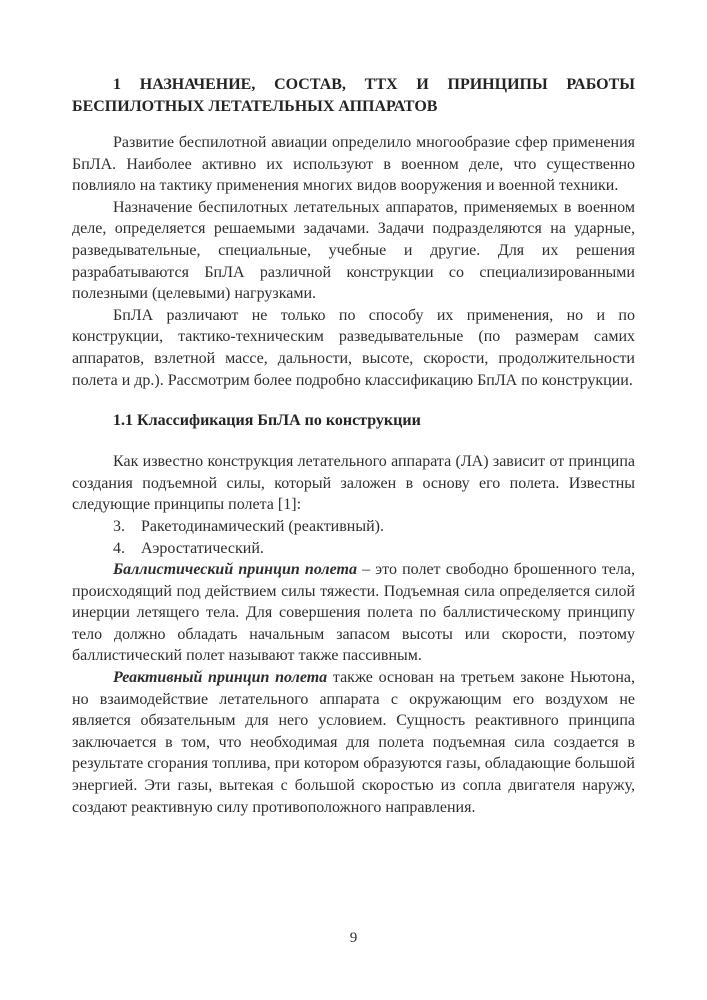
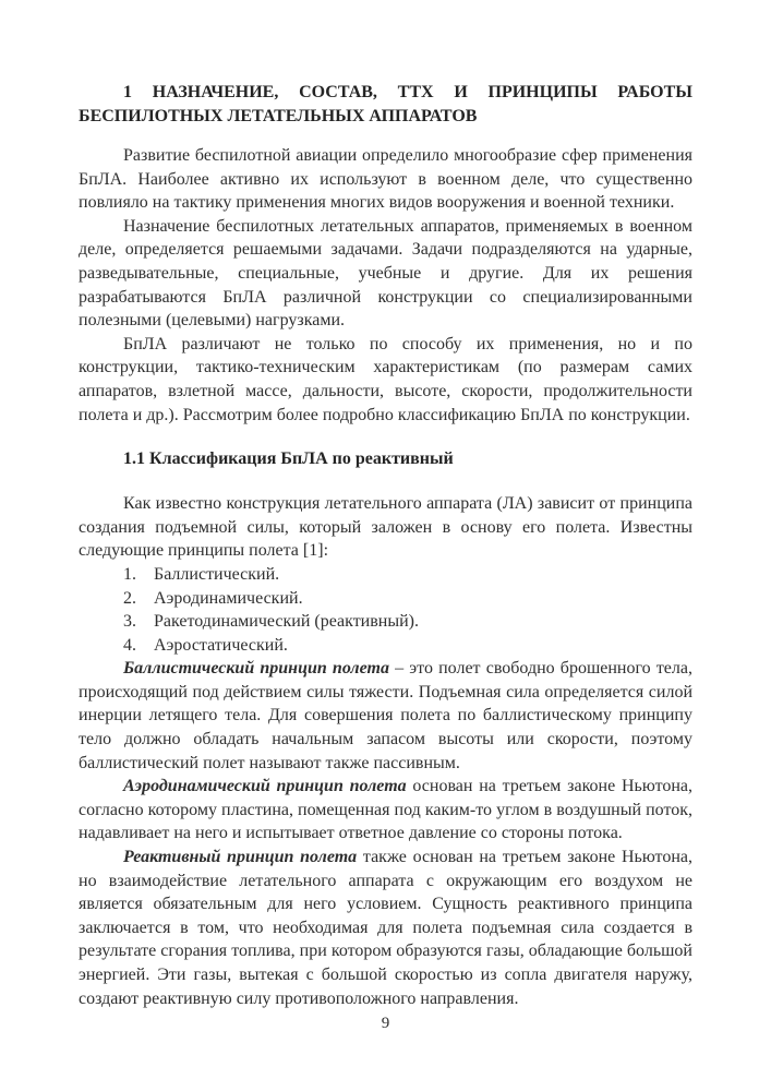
  1 НАЗНАЧЕНИЕ, СОСТАВ, ТТХ И ПРИНЦИПЫ РАБОТЫ
  БЕСПИЛОТНЫХ ЛЕТАТЕЛЬНЫХ АППАРАТОВ
  Развитие беспилотной авиации определило многообразие сфер применения БпЛА. Наиболее активно их используют в военном деле, что существенно повлияло на тактику применения многих видов вооружения и военной техники.
  Назначение беспилотных летательных аппаратов, применяемых в военном деле, определяется решаемыми задачами. Задачи подразделяются на ударные, разведывательные, специальные, учебные и другие. Для их решения разрабатываются БпЛА различной конструкции со специализированными полезными (целевыми) нагрузками.
- БпЛА различают не только по способу их применения, но и по конструкции, тактико-техническим разведывательные (по размерам самих аппаратов, взлетной массе, дальности, высоте, скорости, продолжительности полета и др.). Рассмотрим более подробно классификацию БпЛА по конструкции.
+ БпЛА различают не только по способу их применения, но и по конструкции, тактико-техническим характеристикам (по размерам самих аппаратов, взлетной массе, дальности, высоте, скорости, продолжительности полета и др.). Рассмотрим более подробно классификацию БпЛА по конструкции.
- 1.1 Классификация БпЛА по конструкции
+ 1.1 Классификация БпЛА по реактивный
  Как известно конструкция летательного аппарата (ЛА) зависит от принципа создания подъемной силы, который заложен в основу его полета. Известны следующие принципы полета [1]:
+ 1. Баллистический.
+ 2. Аэродинамический.
  3. Ракетодинамический (реактивный).
  4. Аэростатический.
  Баллистический принцип полета – это полет свободно брошенного тела, происходящий под действием силы тяжести. Подъемная сила определяется силой инерции летящего тела. Для совершения полета по баллистическому принципу тело должно обладать начальным запасом высоты или скорости, поэтому баллистический полет называют также пассивным.
+ Аэродинамический принцип полета основан на третьем законе Ньютона, согласно которому пластина, помещенная под каким-то углом в воздушный поток, надавливает на него и испытывает ответное давление со стороны потока.
  Реактивный принцип полета также основан на третьем законе Ньютона, но взаимодействие летательного аппарата с окружающим его воздухом не является обязательным для него условием. Сущность реактивного принципа заключается в том, что необходимая для полета подъемная сила создается в результате сгорания топлива, при котором образуются газы, обладающие большой энергией. Эти газы, вытекая с большой скоростью из сопла двигателя наружу, создают реактивную силу противоположного направления.
  9
